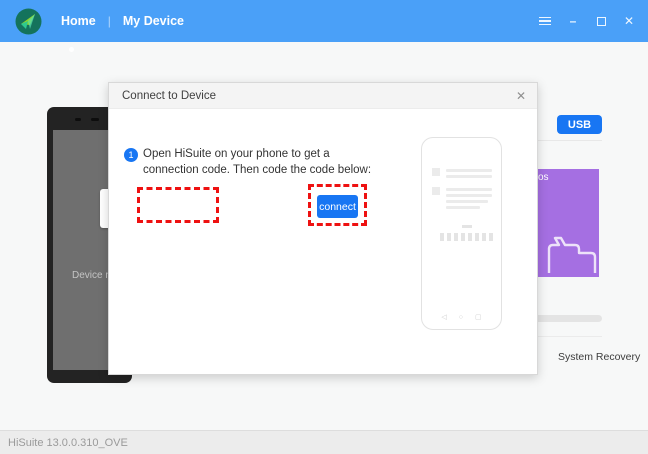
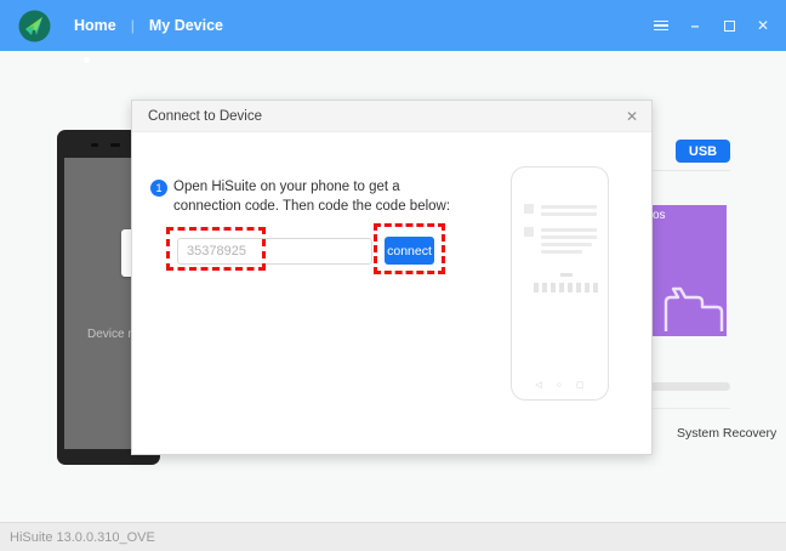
  Home
  |
  My Device
  –
  ✕
  USB
  os
  System Recovery
  Device
  Connect to Device
  ✕
  1
  Open HiSuite on your phone to get a connection code. Then code the code below:
+ 35378925
  connect
  HiSuite 13.0.0.310_OVE
